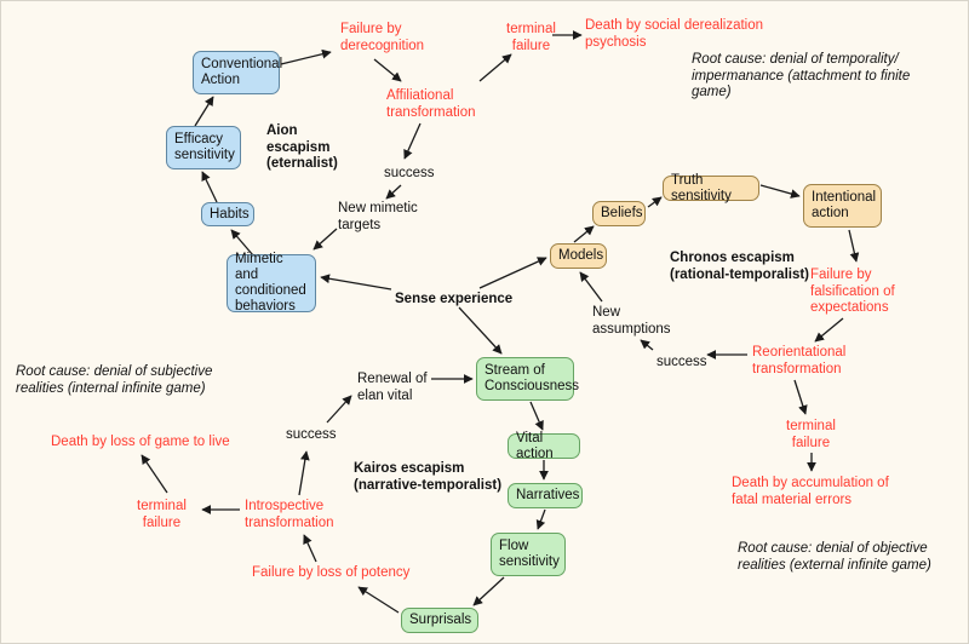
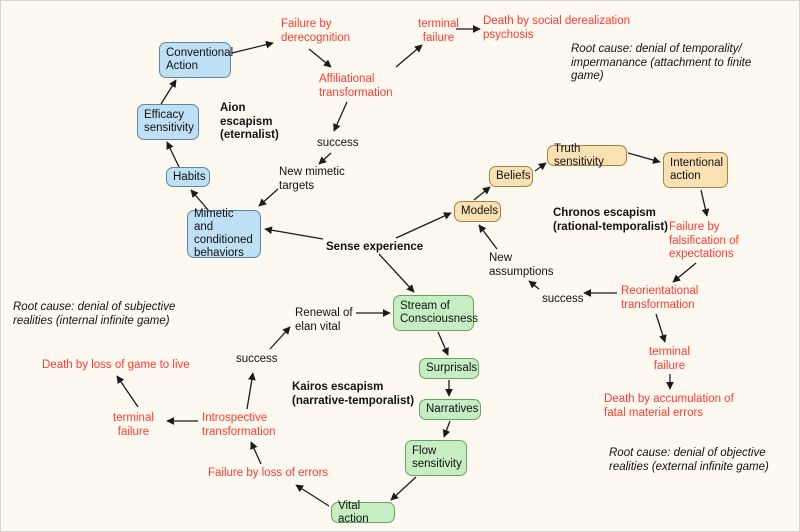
  Conventional
  Action
  Efficacy
  sensitivity
  Habits
  Mimetic and
  conditioned
  behaviors
  Models
  Beliefs
  Truth sensitivity
  Intentional
  action
  Stream of
  Consciousness
- Vital action
+ Surprisals
  Narratives
  Flow
  sensitivity
- Surprisals
+ Vital action
  Aion
  escapism
  (eternalist)
  Chronos escapism
  (rational-temporalist)
  Kairos escapism
  (narrative-temporalist)
  Root cause: denial of temporality/
  impermanance (attachment to finite
  game)
  Root cause: denial of subjective
  realities (internal infinite game)
  Root cause: denial of objective
  realities (external infinite game)
  Failure by
  derecognition
  Affiliational
  transformation
  terminal
  failure
  Death by social derealization
  psychosis
  success
  New mimetic
  targets
  Failure by
  falsification of
  expectations
  Reorientational
  transformation
  terminal
  failure
  Death by accumulation of
  fatal material errors
  success
  New
  assumptions
- Failure by loss of potency
+ Failure by loss of errors
  Introspective
  transformation
  terminal
  failure
  Death by loss of game to live
  success
  Renewal of
  elan vital
  Sense experience
